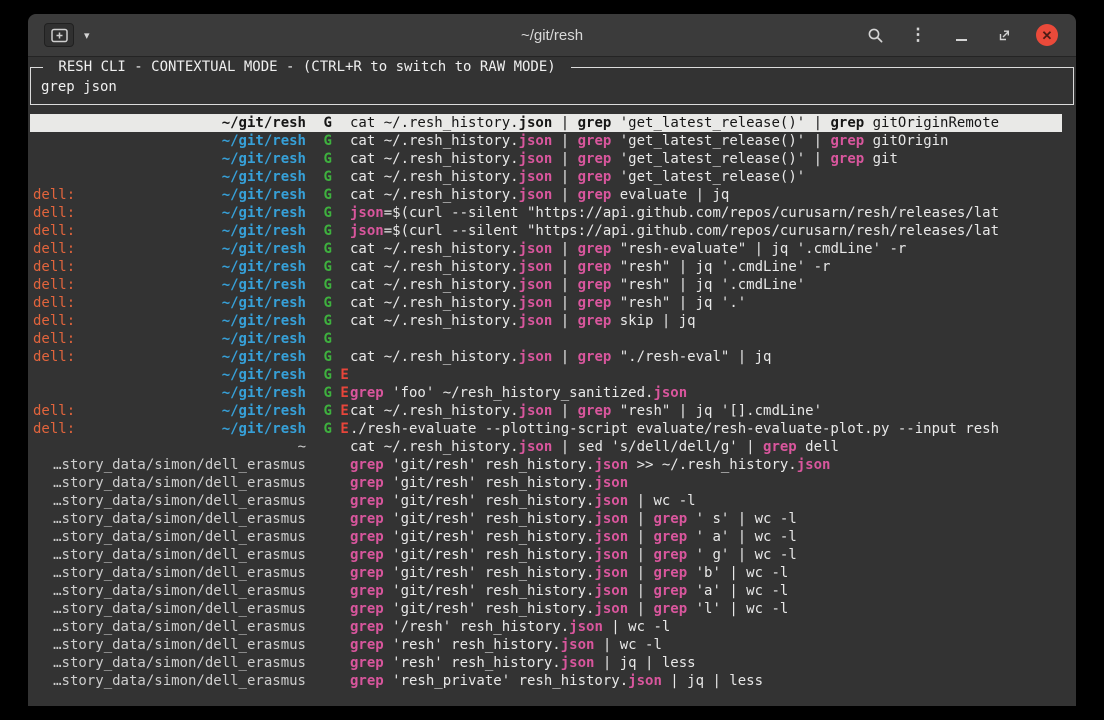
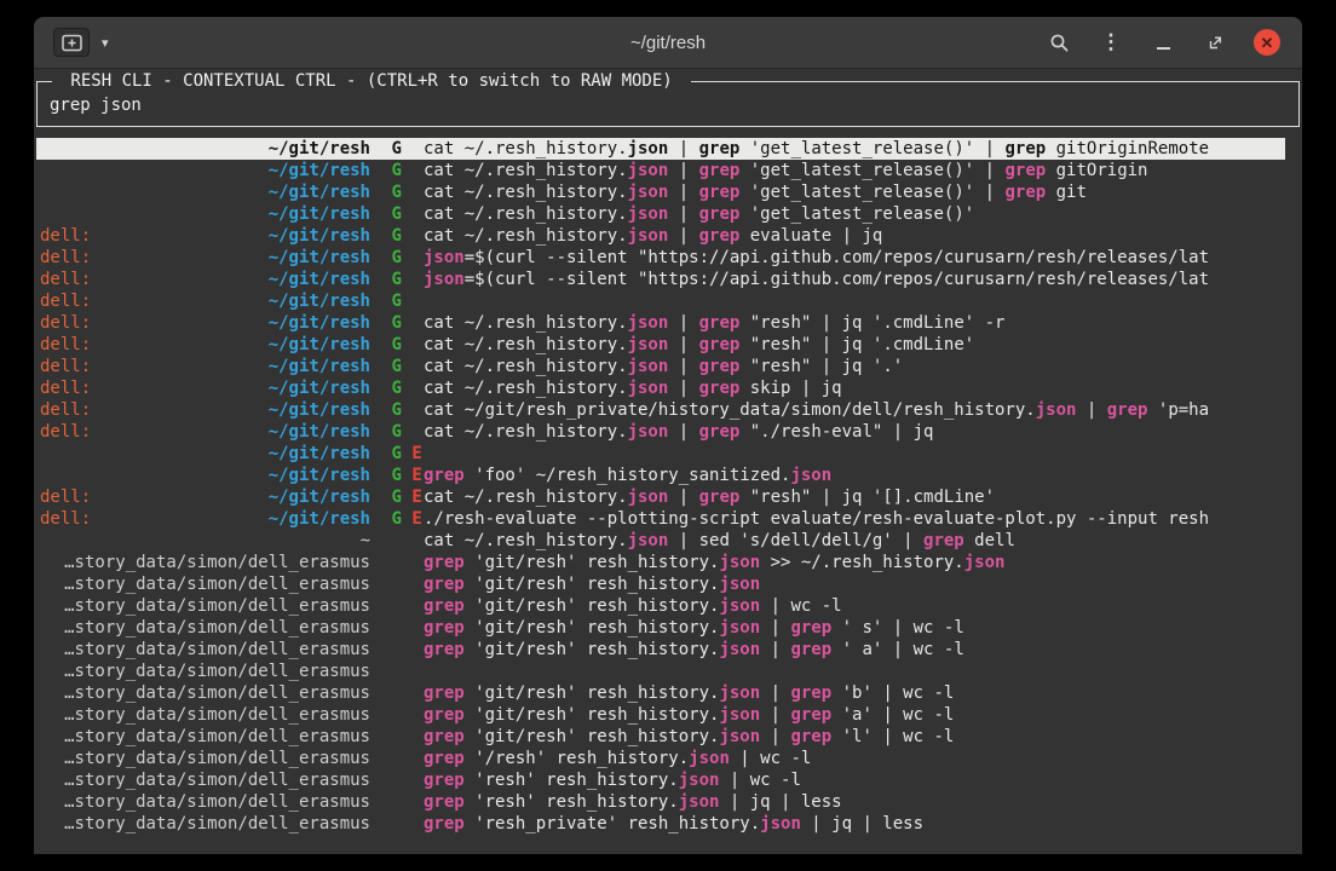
  ▾
  ~/git/resh
  ⋮
  ✕
- RESH CLI - CONTEXTUAL MODE - (CTRL+R to switch to RAW MODE)
+ RESH CLI - CONTEXTUAL CTRL - (CTRL+R to switch to RAW MODE)
  grep json
  ~/git/resh
  G
  cat ~/.resh_history.json | grep 'get_latest_release()' | grep gitOriginRemote
  ~/git/resh
  G
  cat ~/.resh_history.json | grep 'get_latest_release()' | grep gitOrigin
  ~/git/resh
  G
  cat ~/.resh_history.json | grep 'get_latest_release()' | grep git
  ~/git/resh
  G
  cat ~/.resh_history.json | grep 'get_latest_release()'
  dell:
  ~/git/resh
  G
  cat ~/.resh_history.json | grep evaluate | jq
  dell:
  ~/git/resh
  G
  json=$(curl --silent "https://api.github.com/repos/curusarn/resh/releases/lat
  dell:
  ~/git/resh
  G
  json=$(curl --silent "https://api.github.com/repos/curusarn/resh/releases/lat
  dell:
  ~/git/resh
  G
- cat ~/.resh_history.json | grep "resh-evaluate" | jq '.cmdLine' -r
  dell:
  ~/git/resh
  G
  cat ~/.resh_history.json | grep "resh" | jq '.cmdLine' -r
  dell:
  ~/git/resh
  G
  cat ~/.resh_history.json | grep "resh" | jq '.cmdLine'
  dell:
  ~/git/resh
  G
  cat ~/.resh_history.json | grep "resh" | jq '.'
  dell:
  ~/git/resh
  G
  cat ~/.resh_history.json | grep skip | jq
  dell:
  ~/git/resh
  G
+ cat ~/git/resh_private/history_data/simon/dell/resh_history.json | grep 'p=ha
  dell:
  ~/git/resh
  G
  cat ~/.resh_history.json | grep "./resh-eval" | jq
  ~/git/resh
  ~/git/resh
  grep 'foo' ~/resh_history_sanitized.json
  dell:
  ~/git/resh
  cat ~/.resh_history.json | grep "resh" | jq '[].cmdLine'
  dell:
  ~/git/resh
  ./resh-evaluate --plotting-script evaluate/resh-evaluate-plot.py --input resh
  ~
  cat ~/.resh_history.json | sed 's/dell/dell/g' | grep dell
  …story_data/simon/dell_erasmus
  grep 'git/resh' resh_history.json >> ~/.resh_history.json
  …story_data/simon/dell_erasmus
  grep 'git/resh' resh_history.json
  …story_data/simon/dell_erasmus
  grep 'git/resh' resh_history.json | wc -l
  …story_data/simon/dell_erasmus
  grep 'git/resh' resh_history.json | grep ' s' | wc -l
  …story_data/simon/dell_erasmus
  grep 'git/resh' resh_history.json | grep ' a' | wc -l
  …story_data/simon/dell_erasmus
- grep 'git/resh' resh_history.json | grep ' g' | wc -l
  …story_data/simon/dell_erasmus
  grep 'git/resh' resh_history.json | grep 'b' | wc -l
  …story_data/simon/dell_erasmus
  grep 'git/resh' resh_history.json | grep 'a' | wc -l
  …story_data/simon/dell_erasmus
  grep 'git/resh' resh_history.json | grep 'l' | wc -l
  …story_data/simon/dell_erasmus
  grep '/resh' resh_history.json | wc -l
  …story_data/simon/dell_erasmus
  grep 'resh' resh_history.json | wc -l
  …story_data/simon/dell_erasmus
  grep 'resh' resh_history.json | jq | less
  …story_data/simon/dell_erasmus
  grep 'resh_private' resh_history.json | jq | less
